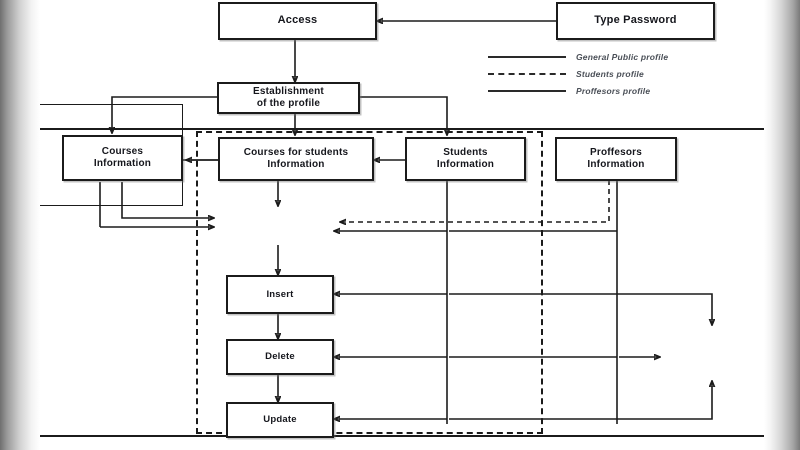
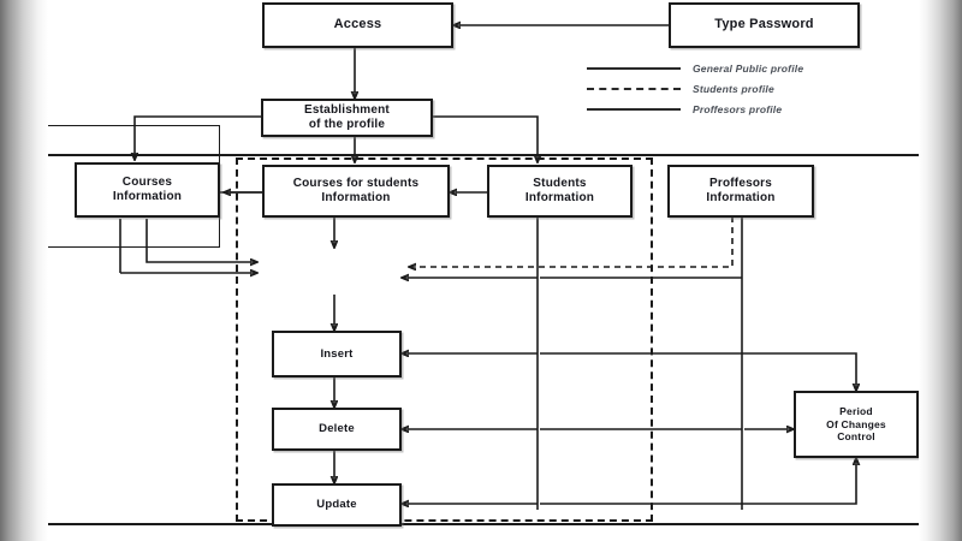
  Access
  Type Password
  Establishment
  of the profile
  Courses
  Information
  Courses for students
  Information
  Students
  Information
  Proffesors
  Information
  Insert
  Delete
  Update
+ Period
+ Of Changes
+ Control
  General Public profile
  Students profile
  Proffesors profile
